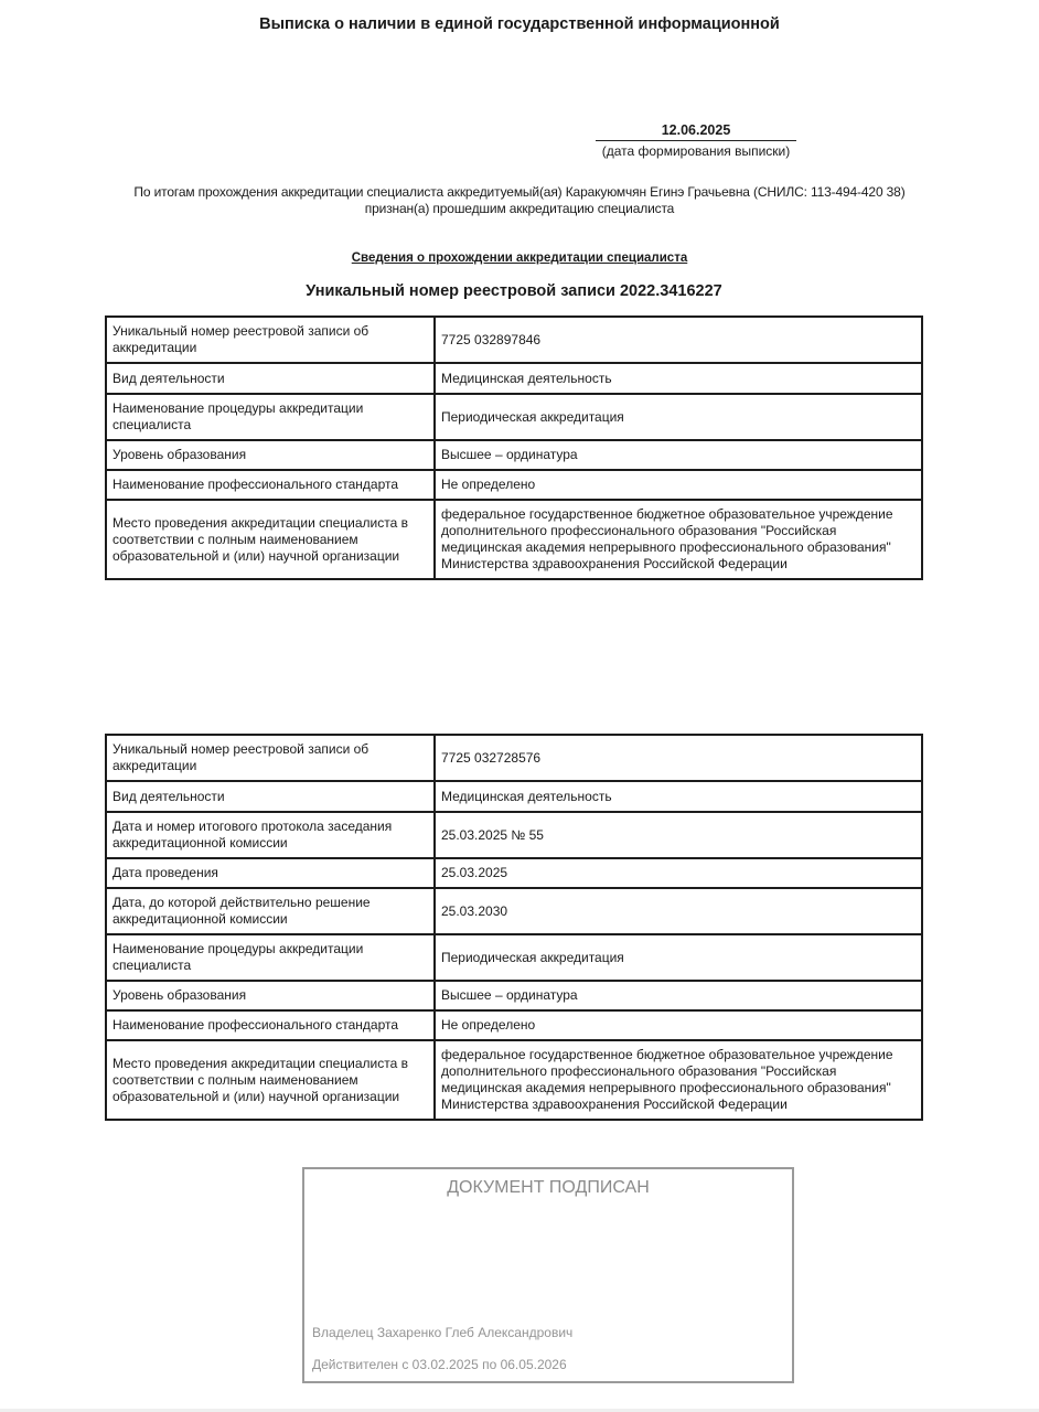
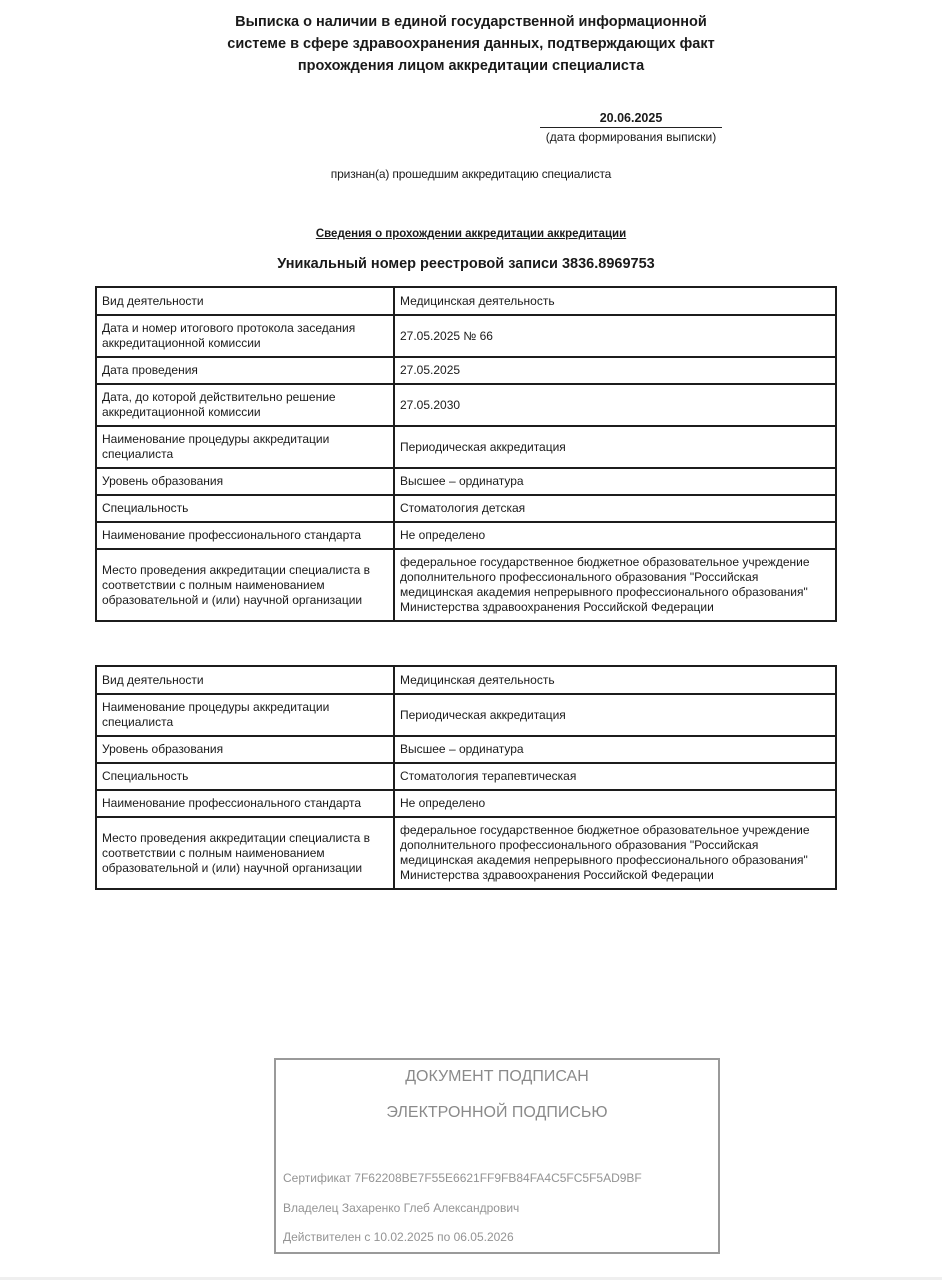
  Выписка о наличии в единой государственной информационной
+ системе в сфере здравоохранения данных, подтверждающих факт
+ прохождения лицом аккредитации специалиста
- 12.06.2025
+ 20.06.2025
  (дата формирования выписки)
- По итогам прохождения аккредитации специалиста аккредитуемый(ая) Каракуюмчян Егинэ Грачьевна (СНИЛС: 113-494-420 38)
  признан(а) прошедшим аккредитацию специалиста
- Сведения о прохождении аккредитации специалиста
+ Сведения о прохождении аккредитации аккредитации
- Уникальный номер реестровой записи 2022.3416227
+ Уникальный номер реестровой записи 3836.8969753
- Уникальный номер реестровой записи об аккредитации	7725 032897846
  Вид деятельности	Медицинская деятельность
+ Дата и номер итогового протокола заседания аккредитационной комиссии	27.05.2025 № 66
+ Дата проведения	27.05.2025
+ Дата, до которой действительно решение аккредитационной комиссии	27.05.2030
  Наименование процедуры аккредитации специалиста	Периодическая аккредитация
  Уровень образования	Высшее – ординатура
+ Специальность	Стоматология детская
  Наименование профессионального стандарта	Не определено
  Место проведения аккредитации специалиста в соответствии с полным наименованием образовательной и (или) научной организации	федеральное государственное бюджетное образовательное учреждение дополнительного профессионального образования "Российская медицинская академия непрерывного профессионального образования" Министерства здравоохранения Российской Федерации
- Уникальный номер реестровой записи об аккредитации	7725 032728576
  Вид деятельности	Медицинская деятельность
- Дата и номер итогового протокола заседания аккредитационной комиссии	25.03.2025 № 55
- Дата проведения	25.03.2025
- Дата, до которой действительно решение аккредитационной комиссии	25.03.2030
  Наименование процедуры аккредитации специалиста	Периодическая аккредитация
  Уровень образования	Высшее – ординатура
+ Специальность	Стоматология терапевтическая
  Наименование профессионального стандарта	Не определено
  Место проведения аккредитации специалиста в соответствии с полным наименованием образовательной и (или) научной организации	федеральное государственное бюджетное образовательное учреждение дополнительного профессионального образования "Российская медицинская академия непрерывного профессионального образования" Министерства здравоохранения Российской Федерации
  ДОКУМЕНТ ПОДПИСАН
+ ЭЛЕКТРОННОЙ ПОДПИСЬЮ
+ Сертификат 7F62208BE7F55E6621FF9FB84FA4C5FC5F5AD9BF
  Владелец Захаренко Глеб Александрович
- Действителен с 03.02.2025 по 06.05.2026
+ Действителен с 10.02.2025 по 06.05.2026
